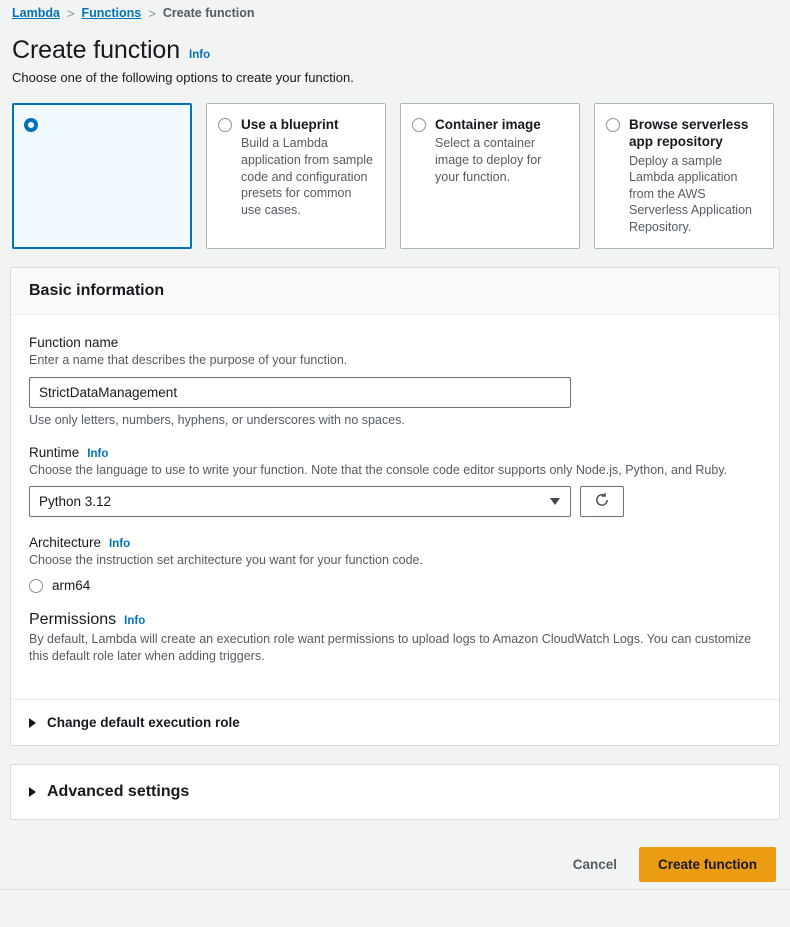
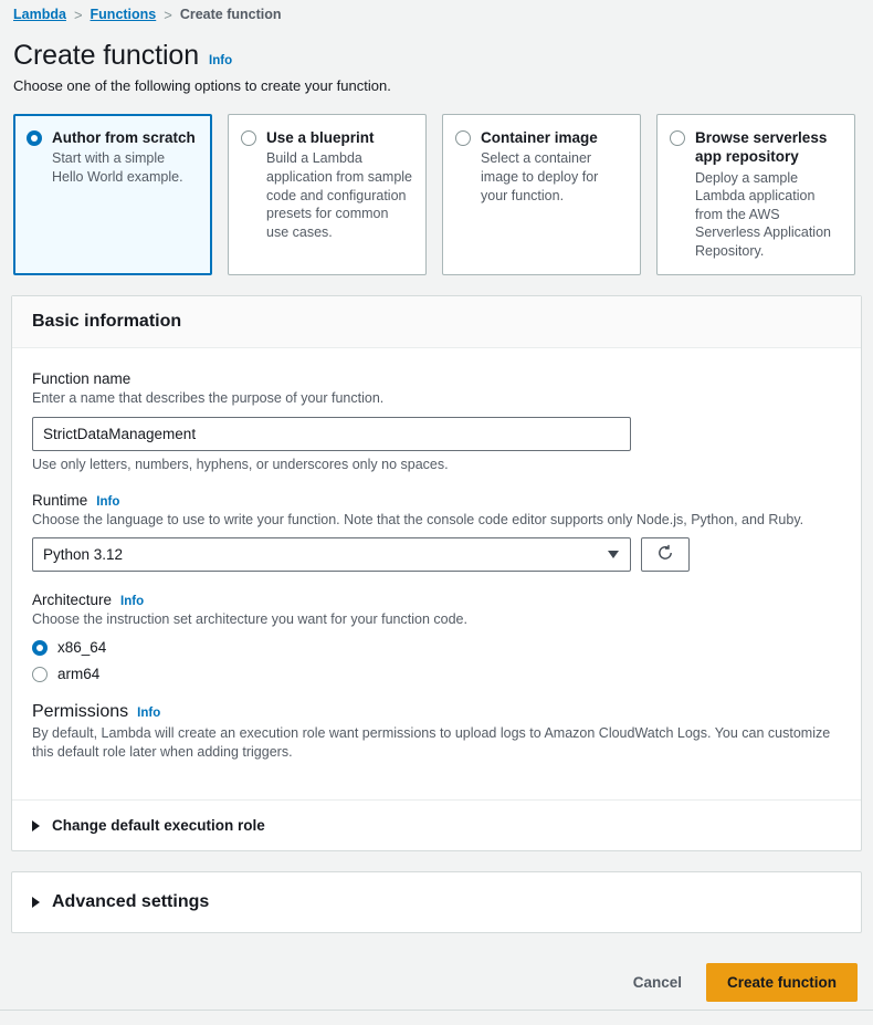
  Lambda
  >
  Functions
  >
  Create function
  Create function
  Info
  Choose one of the following options to create your function.
+ Author from scratch
+ Start with a simple Hello World example.
  Use a blueprint
  Build a Lambda application from sample code and configuration presets for common use cases.
  Container image
  Select a container image to deploy for your function.
  Browse serverless app repository
  Deploy a sample Lambda application from the AWS Serverless Application Repository.
  Basic information
  Function name
  Enter a name that describes the purpose of your function.
  StrictDataManagement
- Use only letters, numbers, hyphens, or underscores with no spaces.
+ Use only letters, numbers, hyphens, or underscores only no spaces.
  Runtime
  Info
  Choose the language to use to write your function. Note that the console code editor supports only Node.js, Python, and Ruby.
  Python 3.12
  Architecture
  Info
  Choose the instruction set architecture you want for your function code.
+ x86_64
  arm64
  Permissions
  Info
  By default, Lambda will create an execution role want permissions to upload logs to Amazon CloudWatch Logs. You can customize this default role later when adding triggers.
  Change default execution role
  Advanced settings
  Cancel
  Create function
